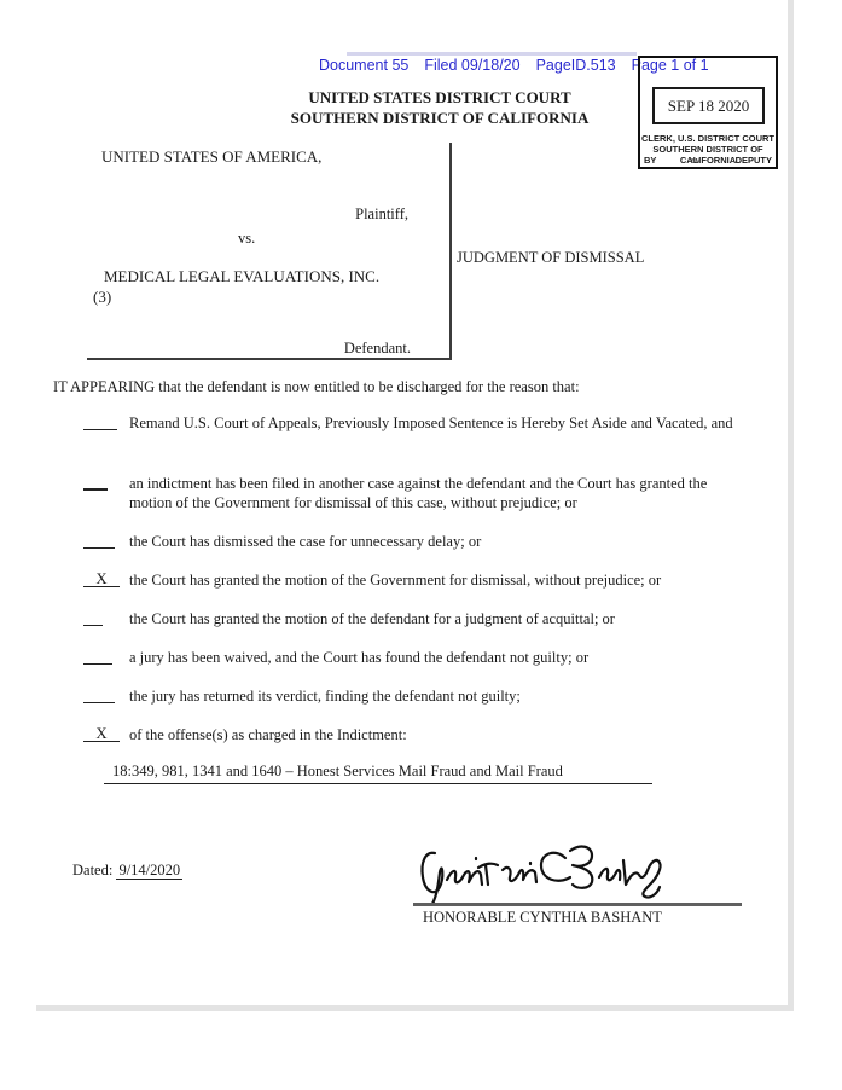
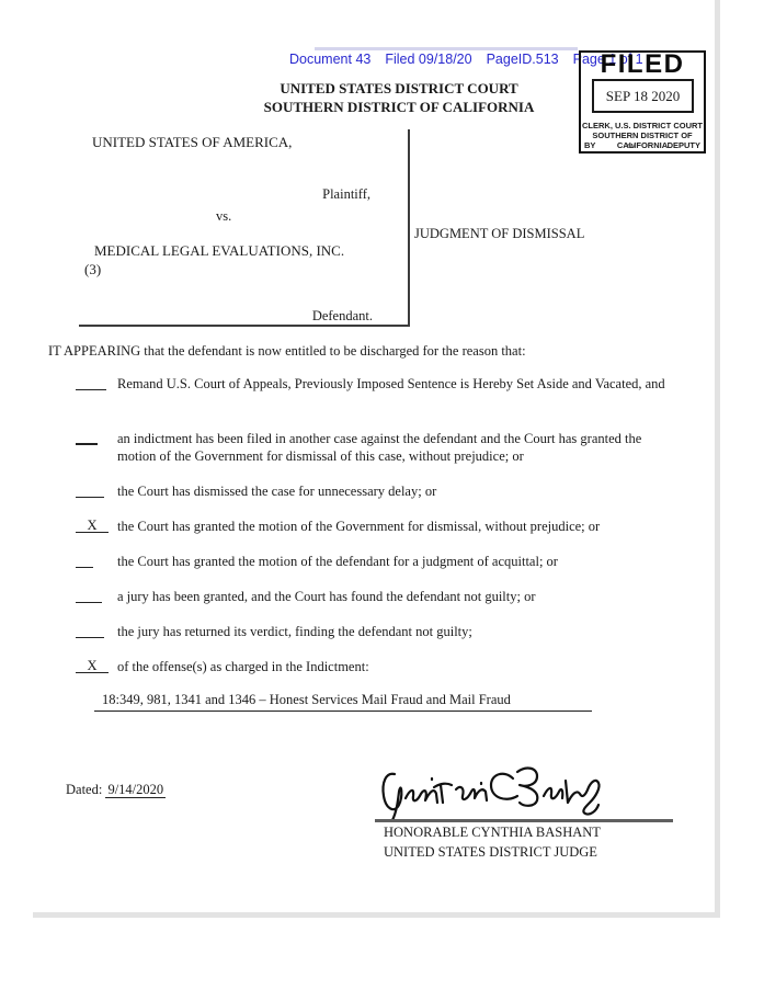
- Document 55 Filed 09/18/20 PageID.513 Page 1 of 1
+ Document 43 Filed 09/18/20 PageID.513 Page 1 of 1
  UNITED STATES DISTRICT COURT
  SOUTHERN DISTRICT OF CALIFORNIA
+ FILED
  SEP 18 2020
  CLERK, U.S. DISTRICT COURT
  SOUTHERN DISTRICT OF CALIFORNIA
  BY
  DEPUTY
  UNITED STATES OF AMERICA,
  Plaintiff,
  vs.
  MEDICAL LEGAL EVALUATIONS, INC.
  (3)
  Defendant.
  JUDGMENT OF DISMISSAL
  IT APPEARING that the defendant is now entitled to be discharged for the reason that:
  Remand U.S. Court of Appeals, Previously Imposed Sentence is Hereby Set Aside and Vacated, and
  an indictment has been filed in another case against the defendant and the Court has granted the motion of the Government for dismissal of this case, without prejudice; or
  the Court has dismissed the case for unnecessary delay; or
  X
  the Court has granted the motion of the Government for dismissal, without prejudice; or
  the Court has granted the motion of the defendant for a judgment of acquittal; or
- a jury has been waived, and the Court has found the defendant not guilty; or
+ a jury has been granted, and the Court has found the defendant not guilty; or
  the jury has returned its verdict, finding the defendant not guilty;
  X
  of the offense(s) as charged in the Indictment:
- 18:349, 981, 1341 and 1640 – Honest Services Mail Fraud and Mail Fraud
+ 18:349, 981, 1341 and 1346 – Honest Services Mail Fraud and Mail Fraud
  Dated: 9/14/2020
  HONORABLE CYNTHIA BASHANT
+ UNITED STATES DISTRICT JUDGE
